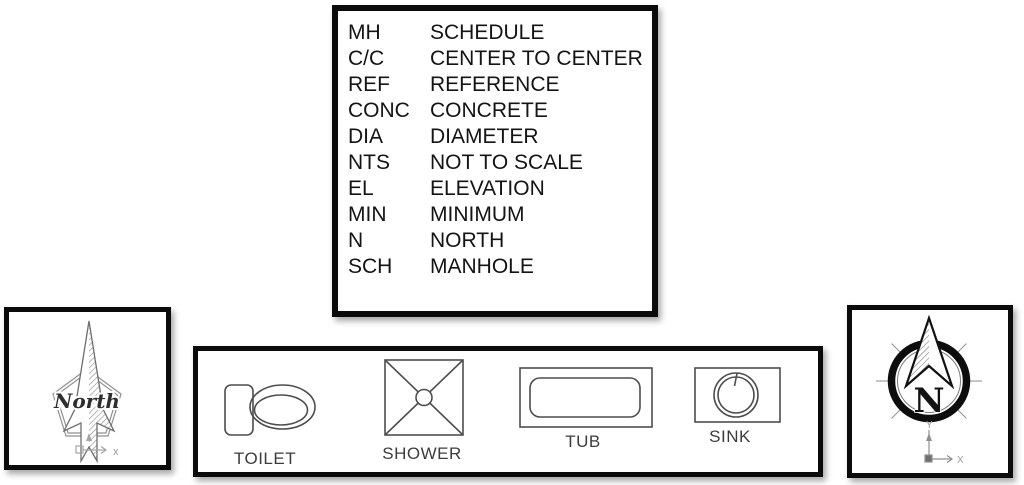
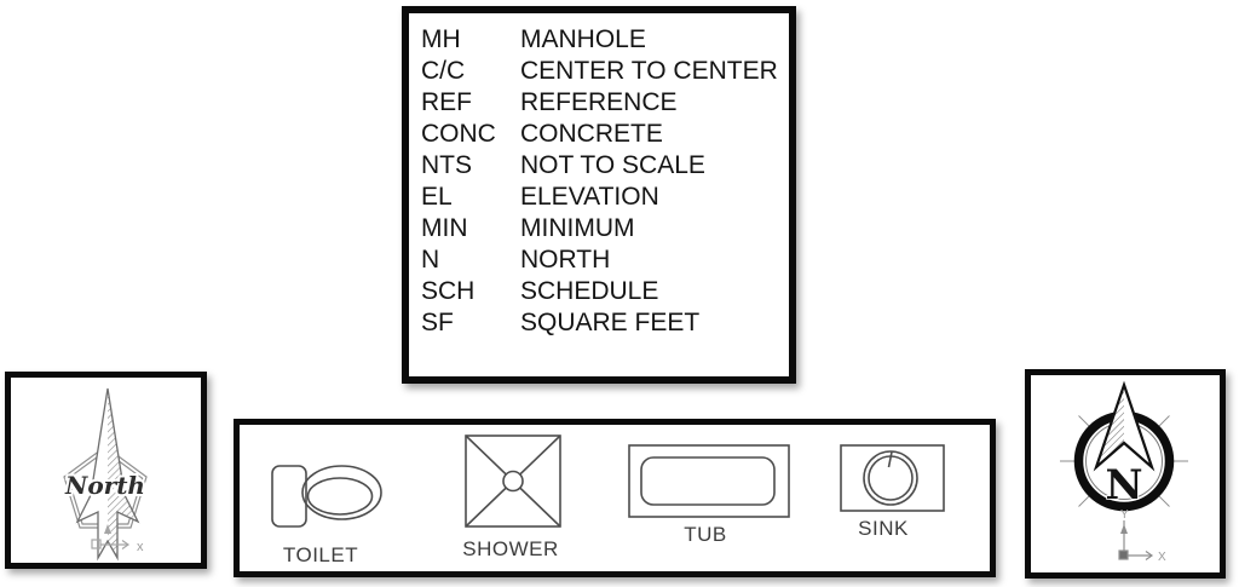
- MH SCHEDULE
+ MH MANHOLE
  C/C CENTER TO CENTER
  REF REFERENCE
  CONC CONCRETE
- DIA DIAMETER
  NTS NOT TO SCALE
  EL ELEVATION
  MIN MINIMUM
  N NORTH
- SCH MANHOLE
+ SCH SCHEDULE
+ SF SQUARE FEET
  North
  x
  TOILET
  SHOWER
  TUB
  SINK
  N
  Y
  X
